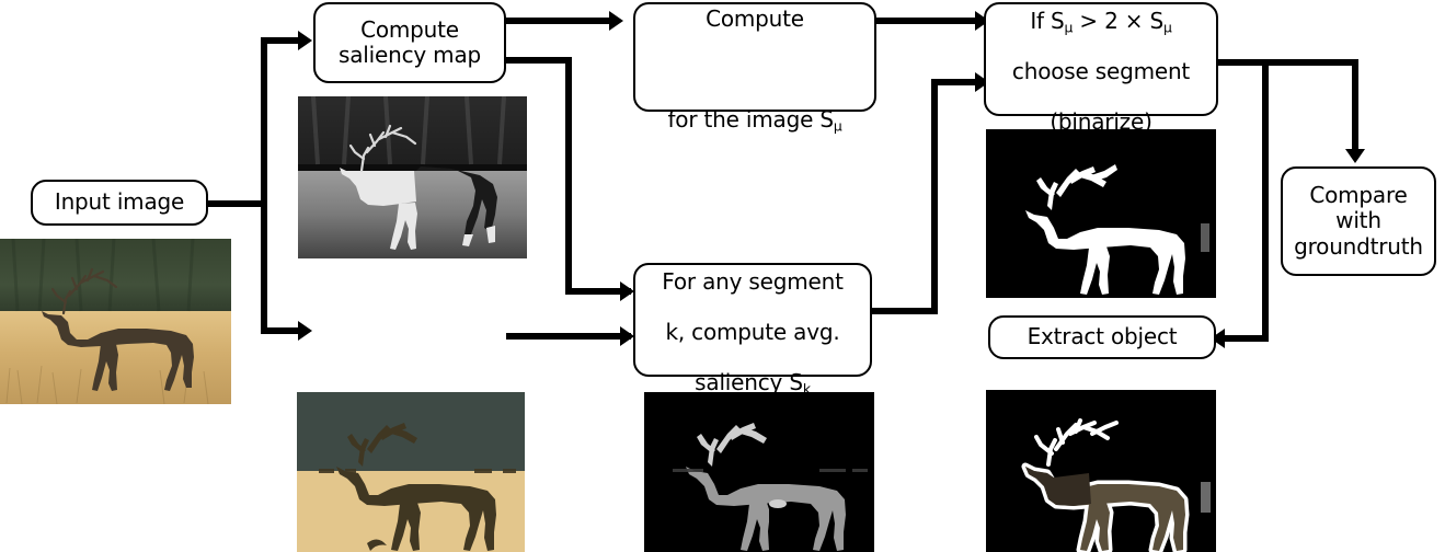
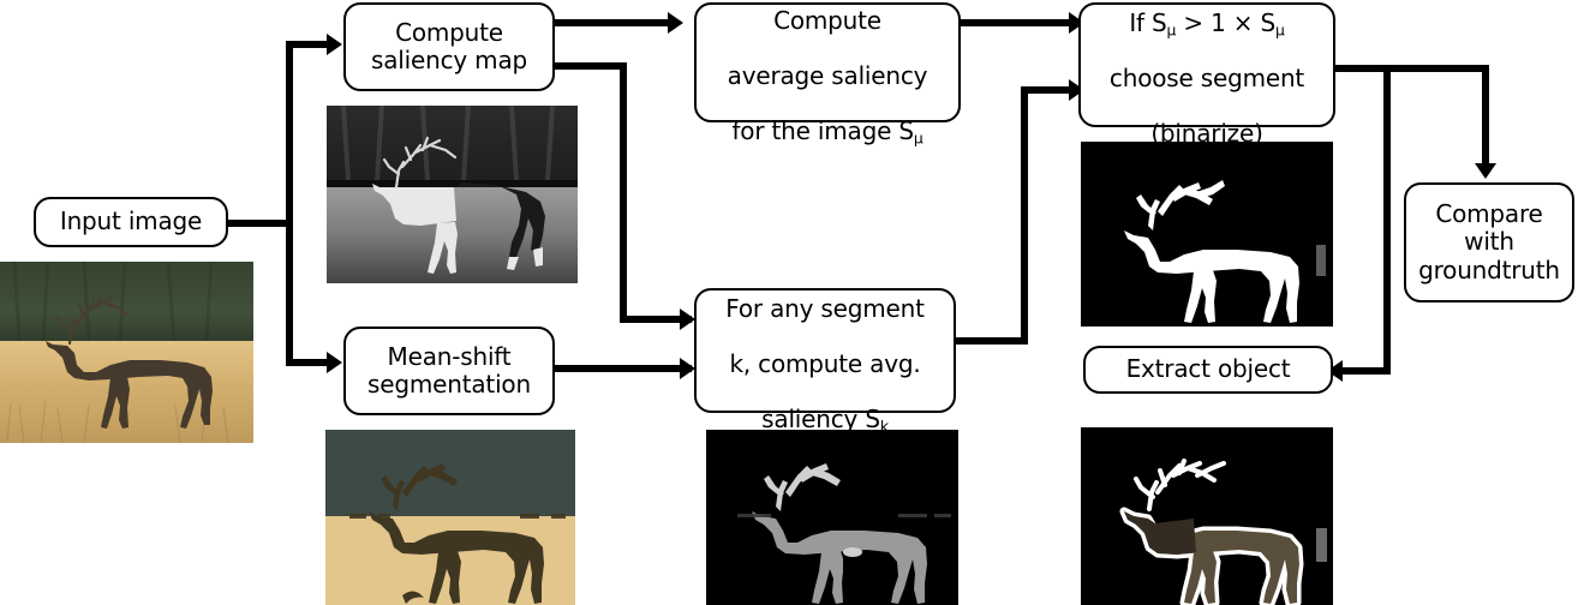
  Input image
  Compute
  saliency map
  Compute
+ average saliency
  for the image Sμ
- If Sμ > 2 × Sμ
+ If Sμ > 1 × Sμ
  choose segment
  (binarize)
  Compare
  with
  groundtruth
+ Mean-shift
+ segmentation
  For any segment
  k, compute avg.
  saliency Sk
  Extract object
